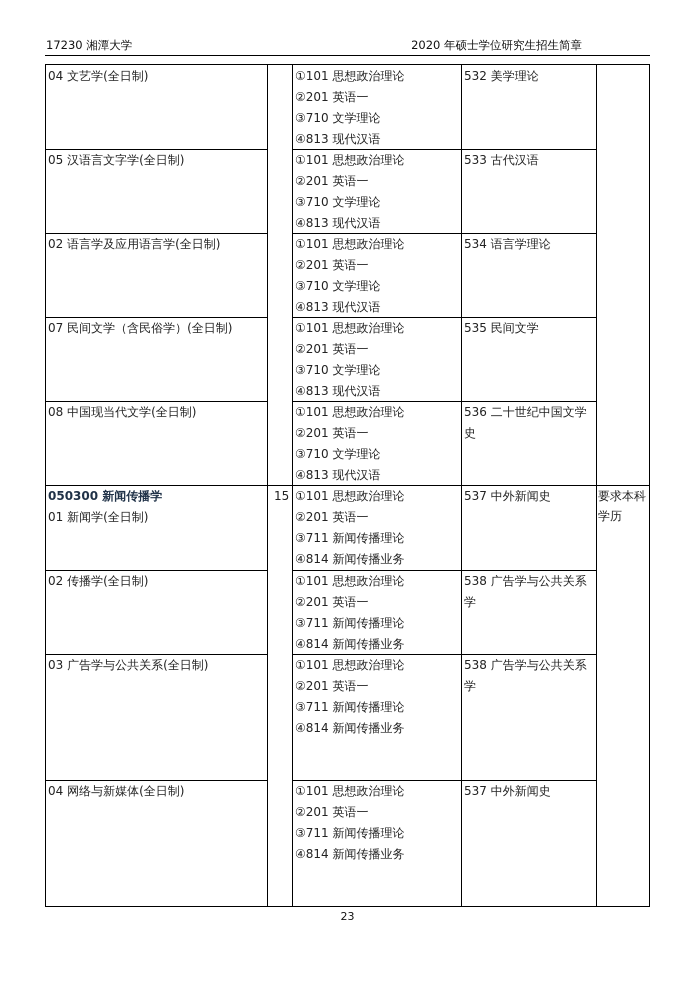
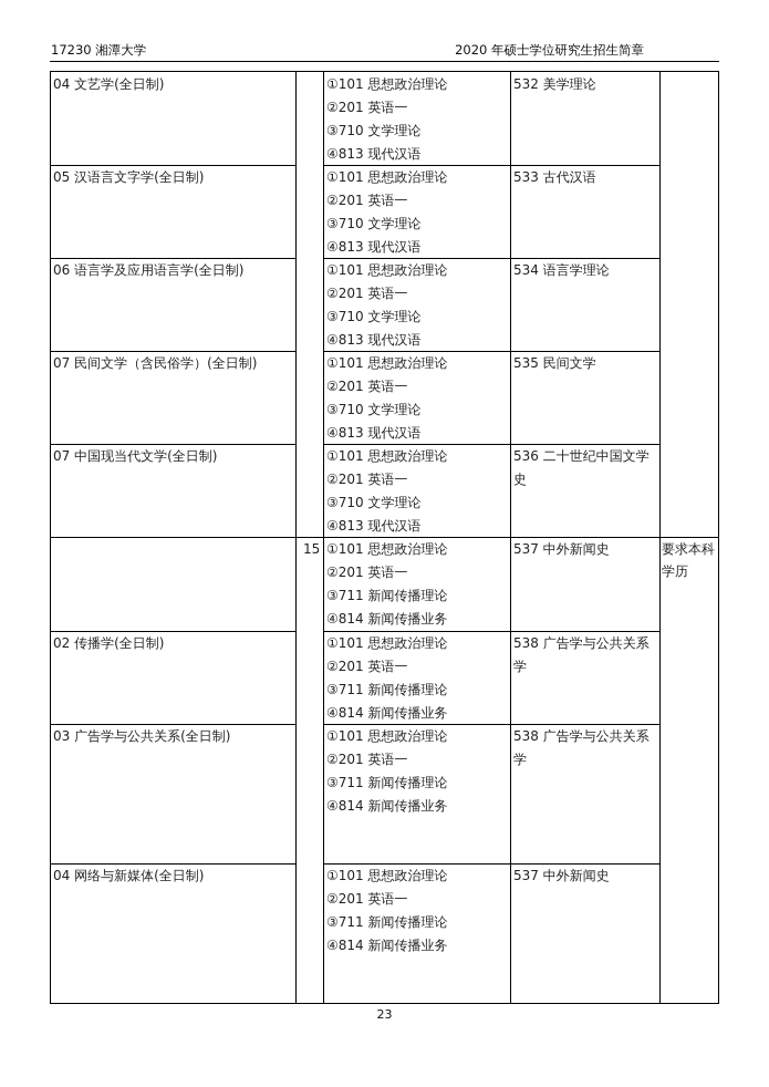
  17230 湘潭大学
  2020 年硕士学位研究生招生简章
  04 文艺学(全日制)
  ①101 思想政治理论
  ②201 英语一
  ③710 文学理论
  ④813 现代汉语
  532 美学理论
  05 汉语言文字学(全日制)
  ①101 思想政治理论
  ②201 英语一
  ③710 文学理论
  ④813 现代汉语
  533 古代汉语
- 02 语言学及应用语言学(全日制)
+ 06 语言学及应用语言学(全日制)
  ①101 思想政治理论
  ②201 英语一
  ③710 文学理论
  ④813 现代汉语
  534 语言学理论
  07 民间文学（含民俗学）(全日制)
  ①101 思想政治理论
  ②201 英语一
  ③710 文学理论
  ④813 现代汉语
  535 民间文学
- 08 中国现当代文学(全日制)
+ 07 中国现当代文学(全日制)
  ①101 思想政治理论
  ②201 英语一
  ③710 文学理论
  ④813 现代汉语
  536 二十世纪中国文学
  史
- 050300 新闻传播学
- 01 新闻学(全日制)
  15
  ①101 思想政治理论
  ②201 英语一
  ③711 新闻传播理论
  ④814 新闻传播业务
  537 中外新闻史
  要求本科
  学历
  02 传播学(全日制)
  ①101 思想政治理论
  ②201 英语一
  ③711 新闻传播理论
  ④814 新闻传播业务
  538 广告学与公共关系
  学
  03 广告学与公共关系(全日制)
  ①101 思想政治理论
  ②201 英语一
  ③711 新闻传播理论
  ④814 新闻传播业务
  538 广告学与公共关系
  学
  04 网络与新媒体(全日制)
  ①101 思想政治理论
  ②201 英语一
  ③711 新闻传播理论
  ④814 新闻传播业务
  537 中外新闻史
  23
